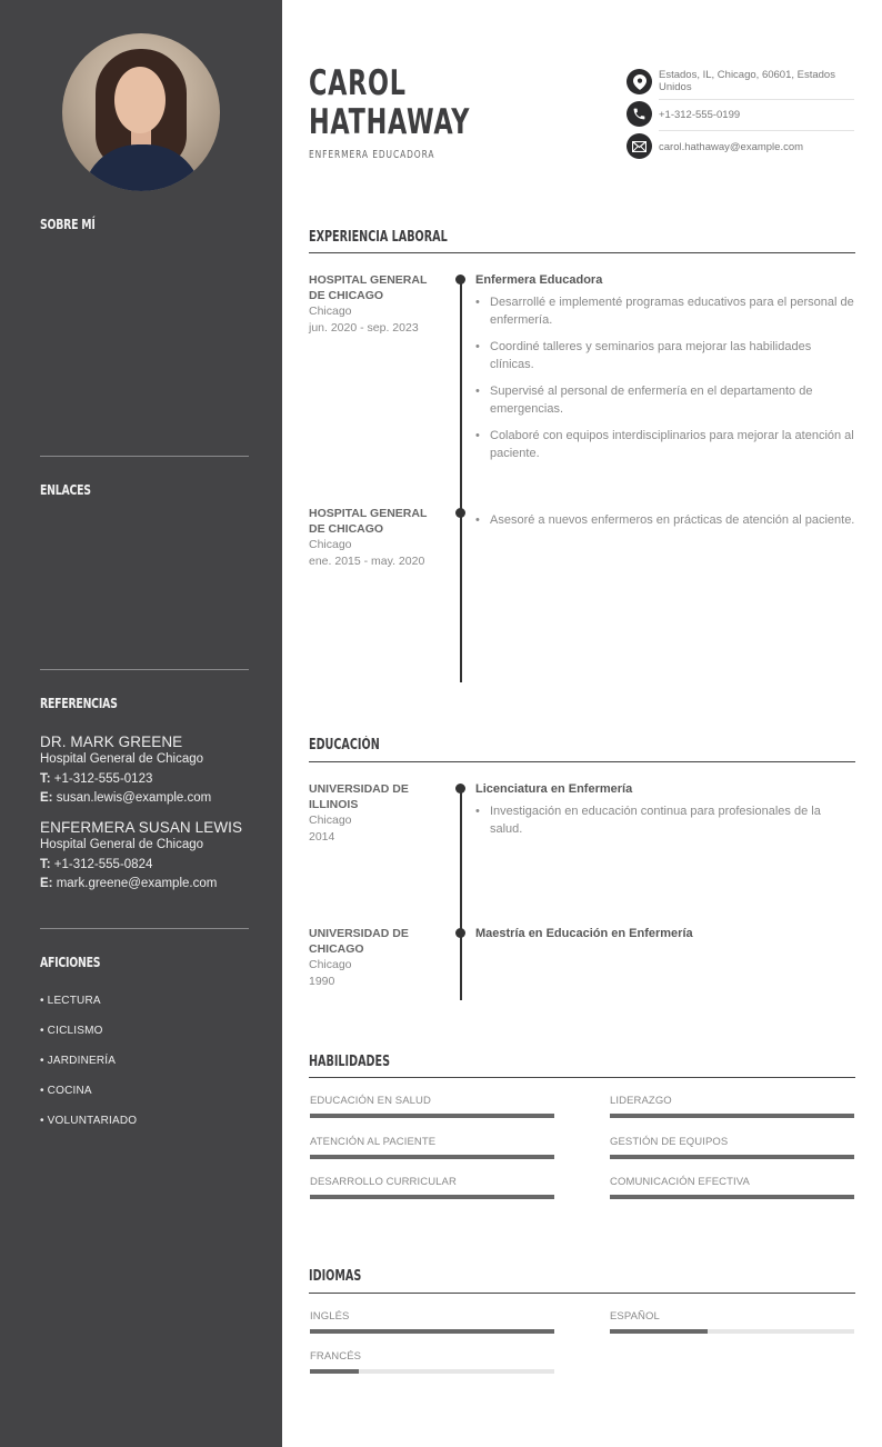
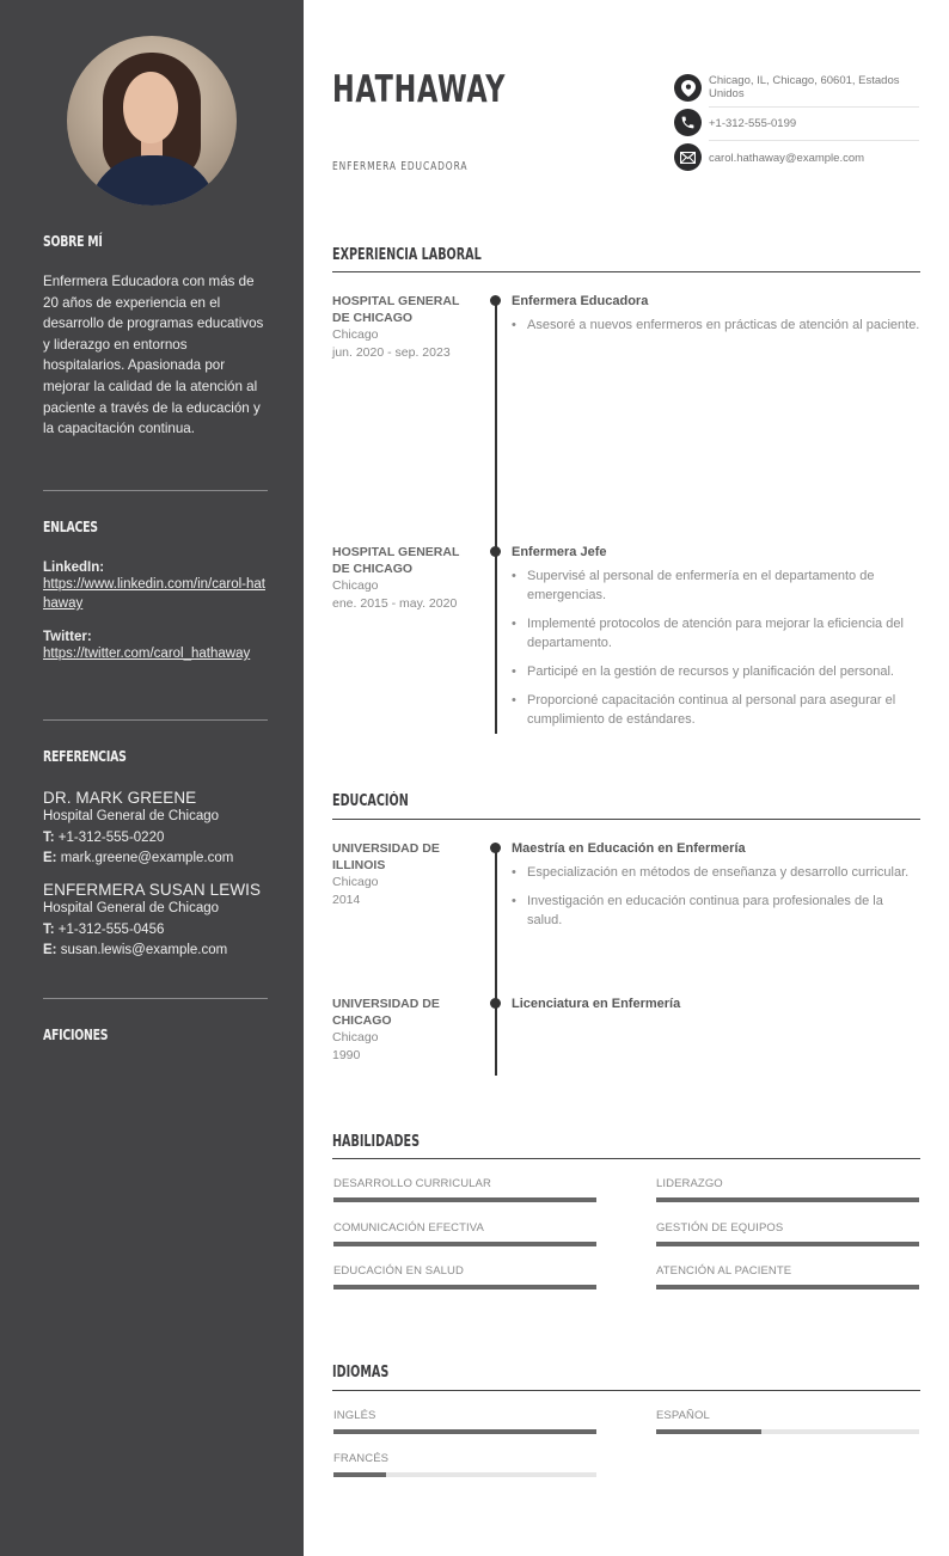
  SOBRE MÍ
+ Enfermera Educadora con más de 20 años de experiencia en el desarrollo de programas educativos y liderazgo en entornos hospitalarios. Apasionada por mejorar la calidad de la atención al paciente a través de la educación y la capacitación continua.
  ENLACES
+ LinkedIn:
+ https://www.linkedin.com/in/carol-hathaway
+ Twitter:
+ https://twitter.com/carol_hathaway
  REFERENCIAS
  DR. MARK GREENE
  Hospital General de Chicago
- T: +1-312-555-0123
+ T: +1-312-555-0220
- E: susan.lewis@example.com
+ E: mark.greene@example.com
  ENFERMERA SUSAN LEWIS
  Hospital General de Chicago
- T: +1-312-555-0824
+ T: +1-312-555-0456
- E: mark.greene@example.com
+ E: susan.lewis@example.com
  AFICIONES
- • LECTURA
- • CICLISMO
- • JARDINERÍA
- • COCINA
- • VOLUNTARIADO
- CAROL
  HATHAWAY
  ENFERMERA EDUCADORA
- Estados, IL, Chicago, 60601, Estados Unidos
+ Chicago, IL, Chicago, 60601, Estados Unidos
  +1-312-555-0199
  carol.hathaway@example.com
  EXPERIENCIA LABORAL
  HOSPITAL GENERAL DE CHICAGO
  Chicago
  jun. 2020 - sep. 2023
  Enfermera Educadora
- Desarrollé e implementé programas educativos para el personal de enfermería.
- Coordiné talleres y seminarios para mejorar las habilidades clínicas.
- Supervisé al personal de enfermería en el departamento de emergencias.
+ Asesoré a nuevos enfermeros en prácticas de atención al paciente.
- Colaboré con equipos interdisciplinarios para mejorar la atención al paciente.
  HOSPITAL GENERAL DE CHICAGO
  Chicago
  ene. 2015 - may. 2020
+ Enfermera Jefe
- Asesoré a nuevos enfermeros en prácticas de atención al paciente.
+ Supervisé al personal de enfermería en el departamento de emergencias.
+ Implementé protocolos de atención para mejorar la eficiencia del departamento.
+ Participé en la gestión de recursos y planificación del personal.
+ Proporcioné capacitación continua al personal para asegurar el cumplimiento de estándares.
  EDUCACIÓN
  UNIVERSIDAD DE ILLINOIS
  Chicago
  2014
- Licenciatura en Enfermería
+ Maestría en Educación en Enfermería
+ Especialización en métodos de enseñanza y desarrollo curricular.
  Investigación en educación continua para profesionales de la salud.
  UNIVERSIDAD DE CHICAGO
  Chicago
  1990
- Maestría en Educación en Enfermería
+ Licenciatura en Enfermería
  HABILIDADES
- EDUCACIÓN EN SALUD
+ DESARROLLO CURRICULAR
  LIDERAZGO
- ATENCIÓN AL PACIENTE
+ COMUNICACIÓN EFECTIVA
  GESTIÓN DE EQUIPOS
- DESARROLLO CURRICULAR
+ EDUCACIÓN EN SALUD
- COMUNICACIÓN EFECTIVA
+ ATENCIÓN AL PACIENTE
  IDIOMAS
  INGLÉS
  ESPAÑOL
  FRANCÉS
